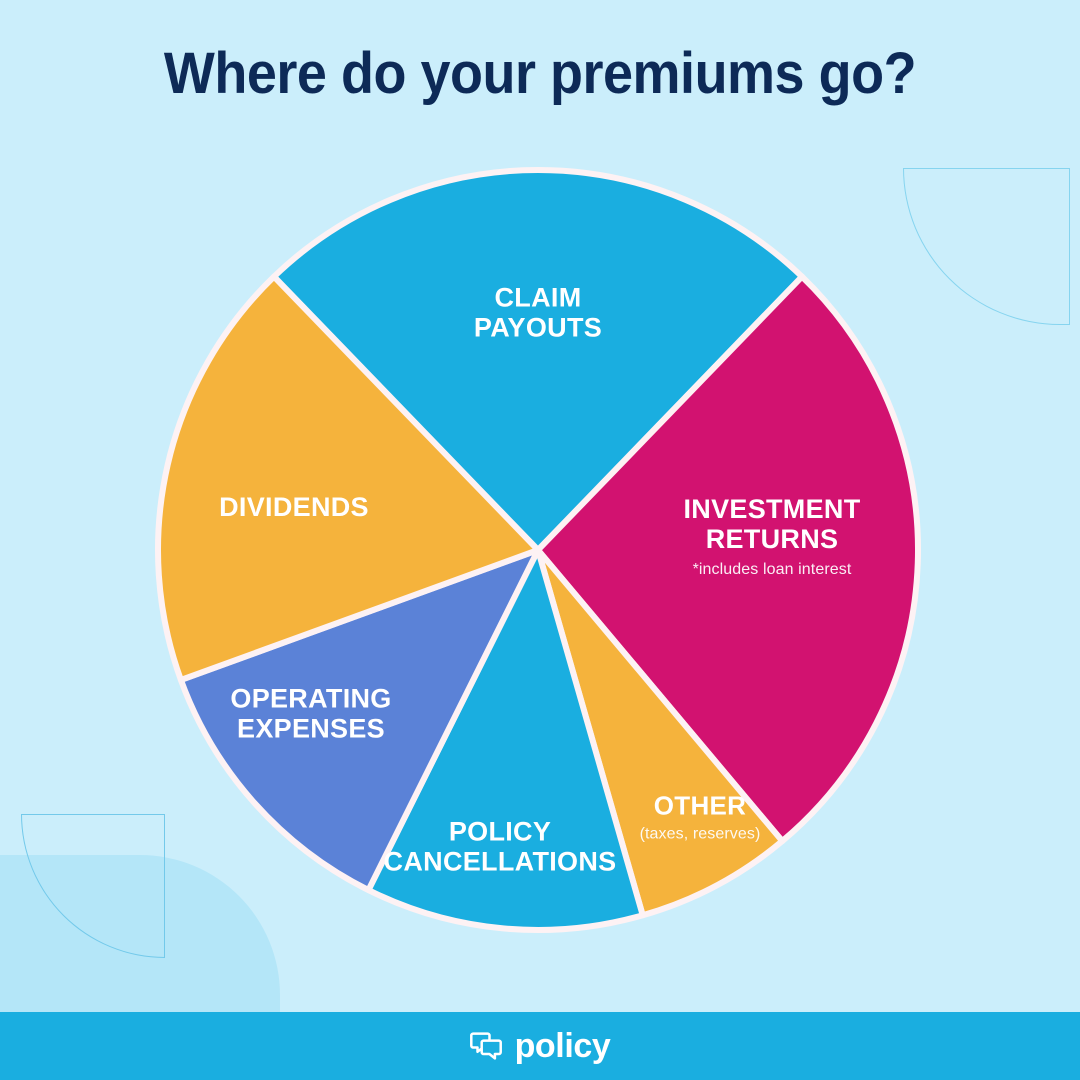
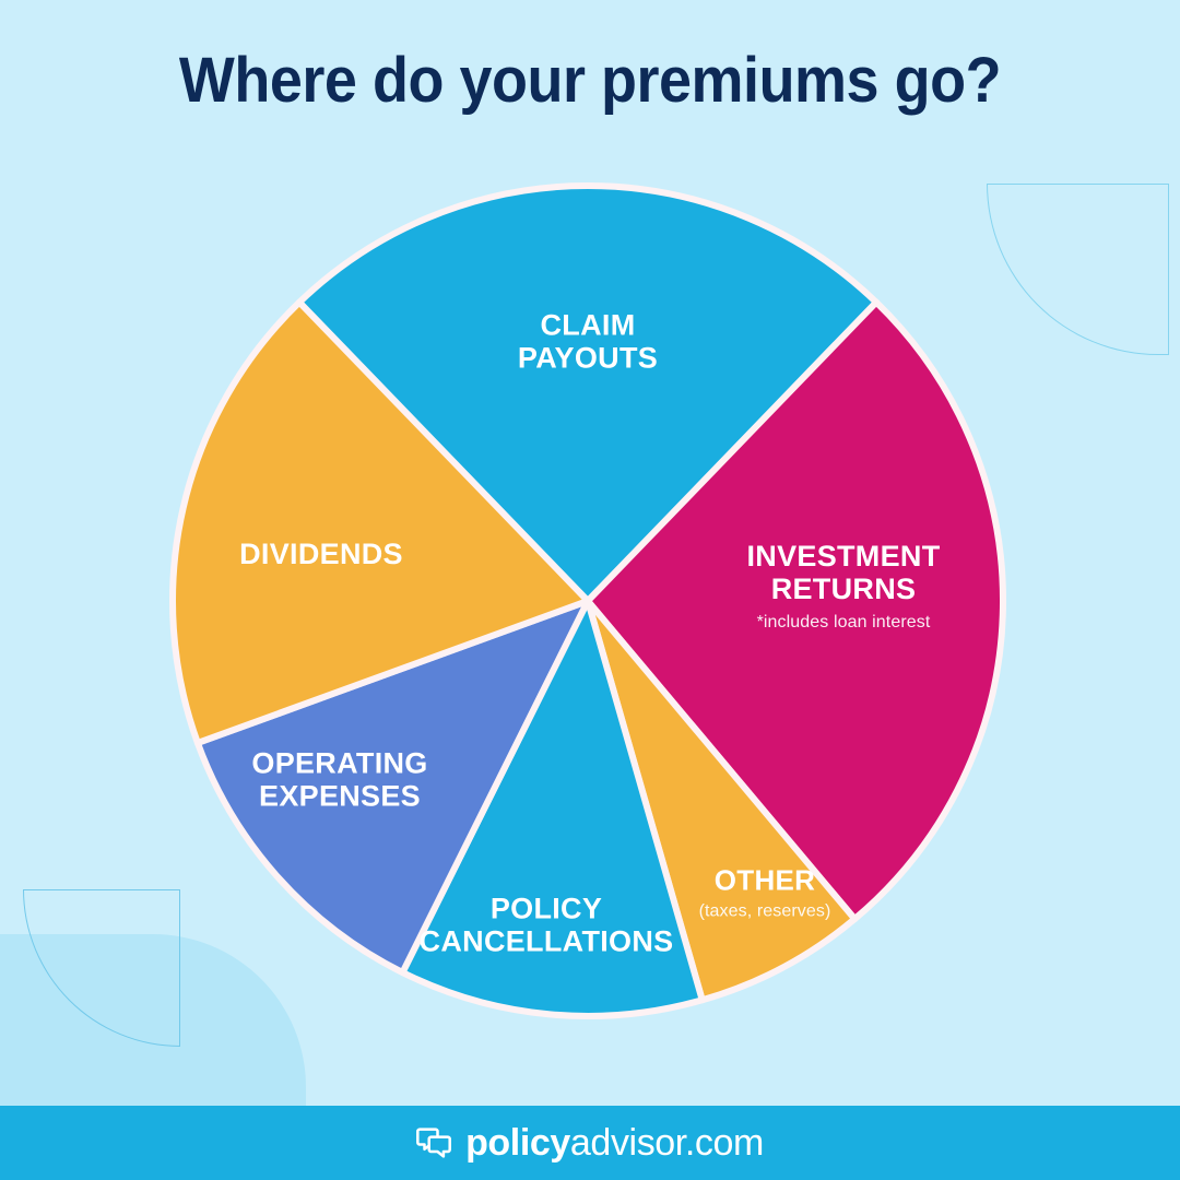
  Where do your premiums go?
  CLAIM
  PAYOUTS
  INVESTMENT
  RETURNS
  *includes loan interest
  OTHER
  (taxes, reserves)
  POLICY
  CANCELLATIONS
  OPERATING
  EXPENSES
  DIVIDENDS
  policy
+ advisor.com
